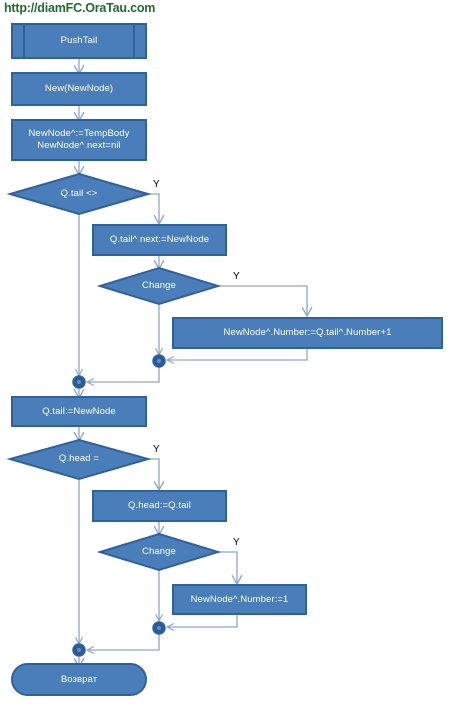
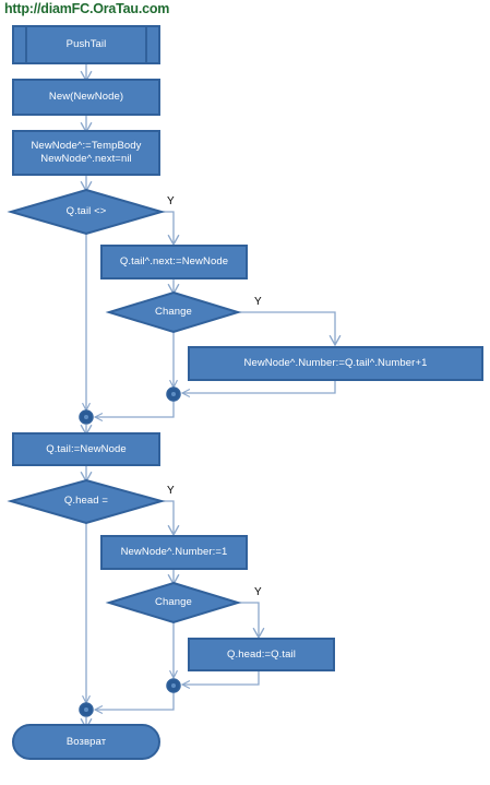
  http://diamFC.OraTau.com
  PushTail
  New(NewNode)
  NewNode^:=TempBody
  NewNode^.next=nil
  Q.tail <>
  Q.tail^.next:=NewNode
  Change
  NewNode^.Number:=Q.tail^.Number+1
  Q.tail:=NewNode
  Q.head =
- Q.head:=Q.tail
+ NewNode^.Number:=1
  Change
- NewNode^.Number:=1
+ Q.head:=Q.tail
  Возврат
  Y
  Y
  Y
  Y
